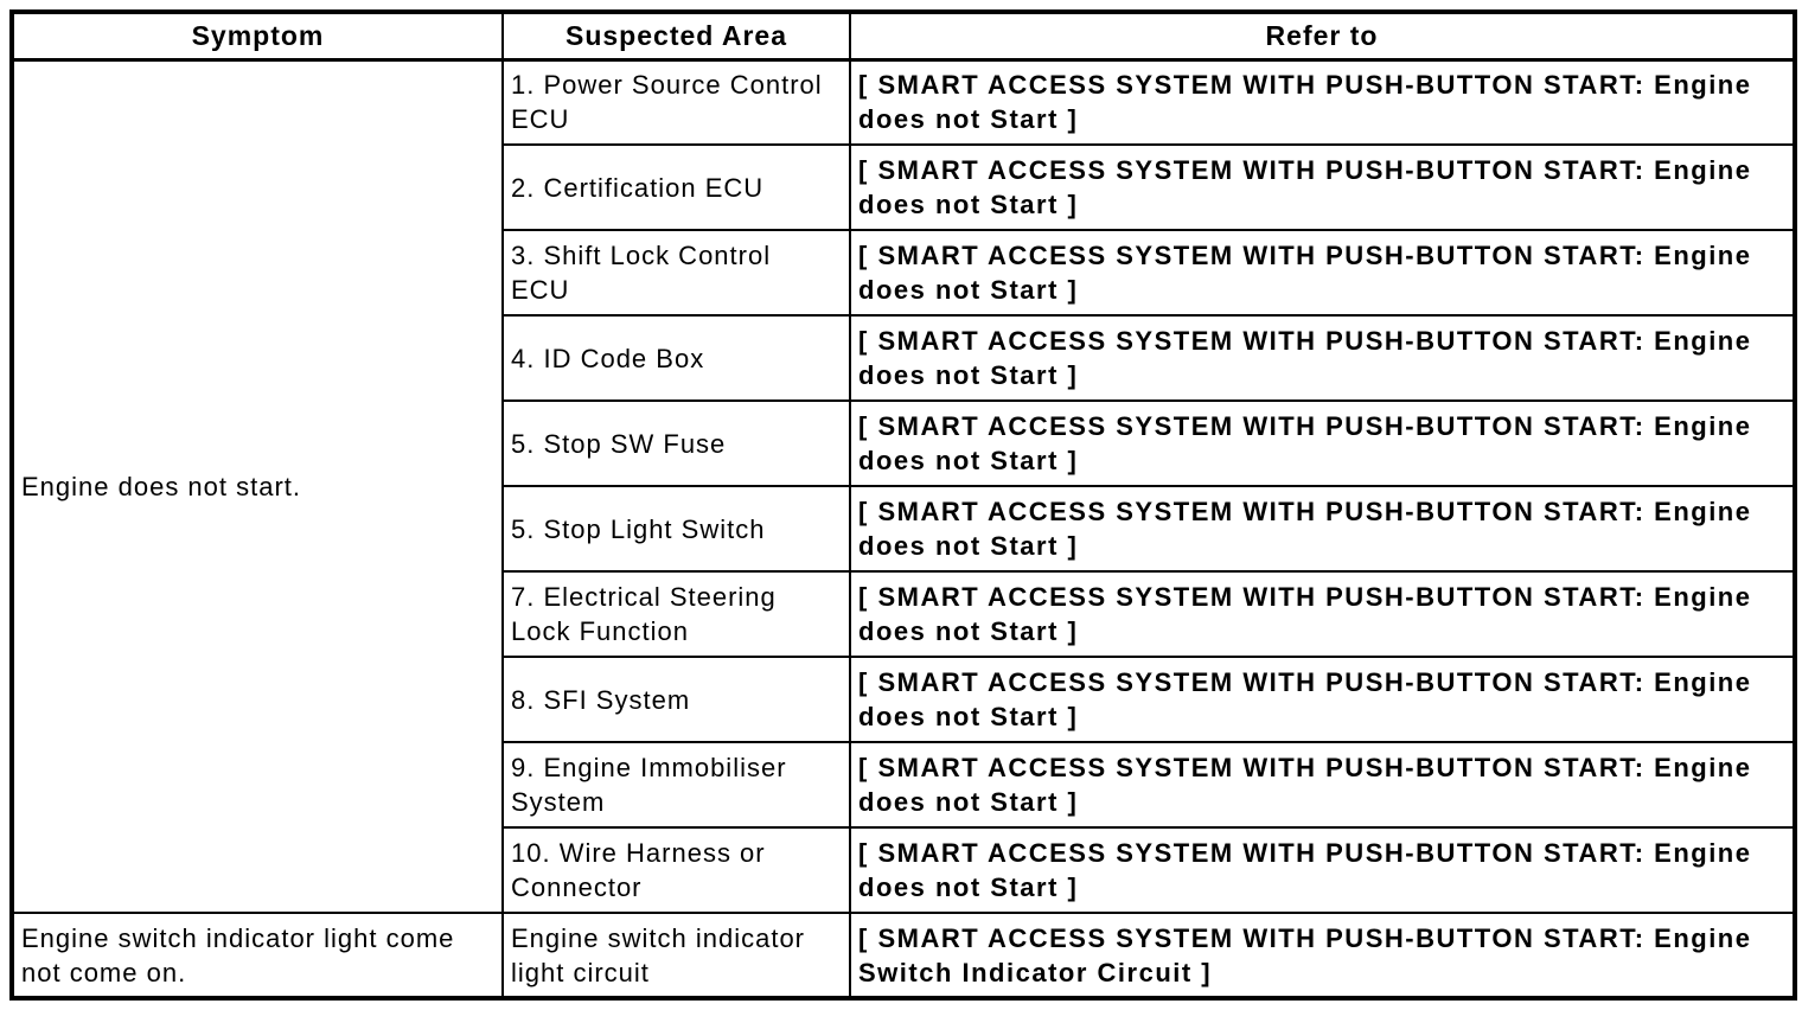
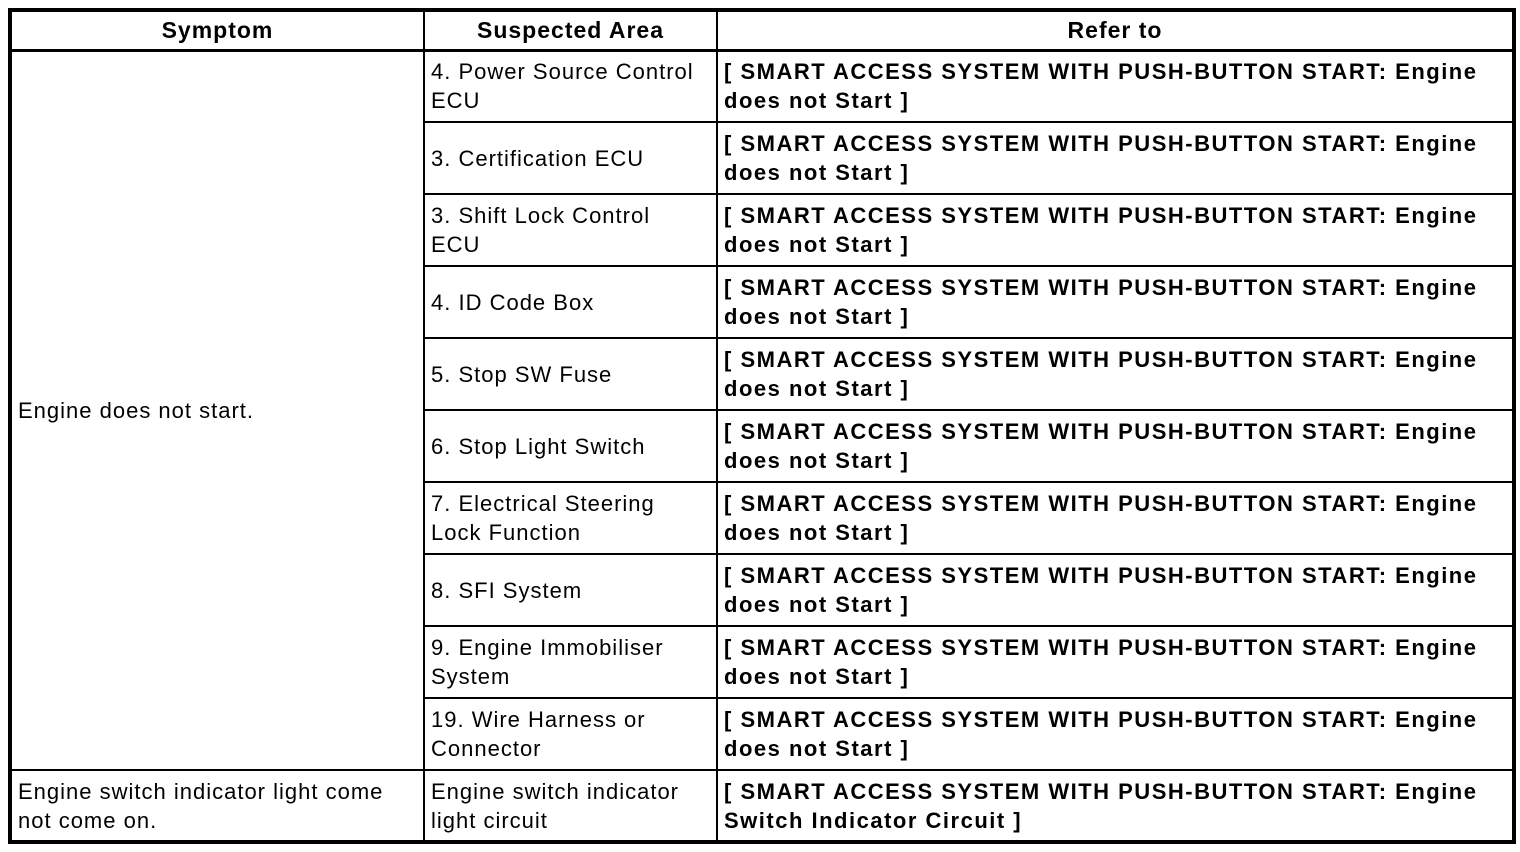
  Symptom	Suspected Area	Refer to
- Engine does not start.	1. Power Source Control ECU	[ SMART ACCESS SYSTEM WITH PUSH-BUTTON START: Engine does not Start ]
+ Engine does not start.	4. Power Source Control ECU	[ SMART ACCESS SYSTEM WITH PUSH-BUTTON START: Engine does not Start ]
- 2. Certification ECU	[ SMART ACCESS SYSTEM WITH PUSH-BUTTON START: Engine does not Start ]
+ 3. Certification ECU	[ SMART ACCESS SYSTEM WITH PUSH-BUTTON START: Engine does not Start ]
  3. Shift Lock Control ECU	[ SMART ACCESS SYSTEM WITH PUSH-BUTTON START: Engine does not Start ]
  4. ID Code Box	[ SMART ACCESS SYSTEM WITH PUSH-BUTTON START: Engine does not Start ]
  5. Stop SW Fuse	[ SMART ACCESS SYSTEM WITH PUSH-BUTTON START: Engine does not Start ]
- 5. Stop Light Switch	[ SMART ACCESS SYSTEM WITH PUSH-BUTTON START: Engine does not Start ]
+ 6. Stop Light Switch	[ SMART ACCESS SYSTEM WITH PUSH-BUTTON START: Engine does not Start ]
  7. Electrical Steering Lock Function	[ SMART ACCESS SYSTEM WITH PUSH-BUTTON START: Engine does not Start ]
  8. SFI System	[ SMART ACCESS SYSTEM WITH PUSH-BUTTON START: Engine does not Start ]
  9. Engine Immobiliser System	[ SMART ACCESS SYSTEM WITH PUSH-BUTTON START: Engine does not Start ]
- 10. Wire Harness or Connector	[ SMART ACCESS SYSTEM WITH PUSH-BUTTON START: Engine does not Start ]
+ 19. Wire Harness or Connector	[ SMART ACCESS SYSTEM WITH PUSH-BUTTON START: Engine does not Start ]
  Engine switch indicator light come not come on.	Engine switch indicator light circuit	[ SMART ACCESS SYSTEM WITH PUSH-BUTTON START: Engine Switch Indicator Circuit ]
